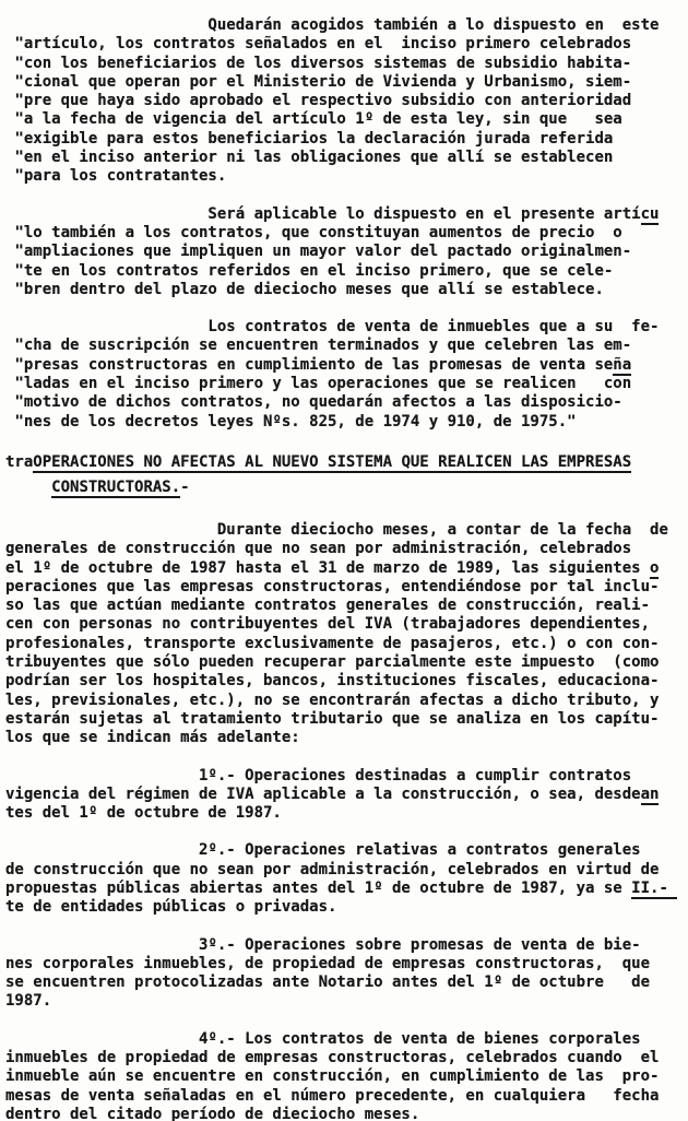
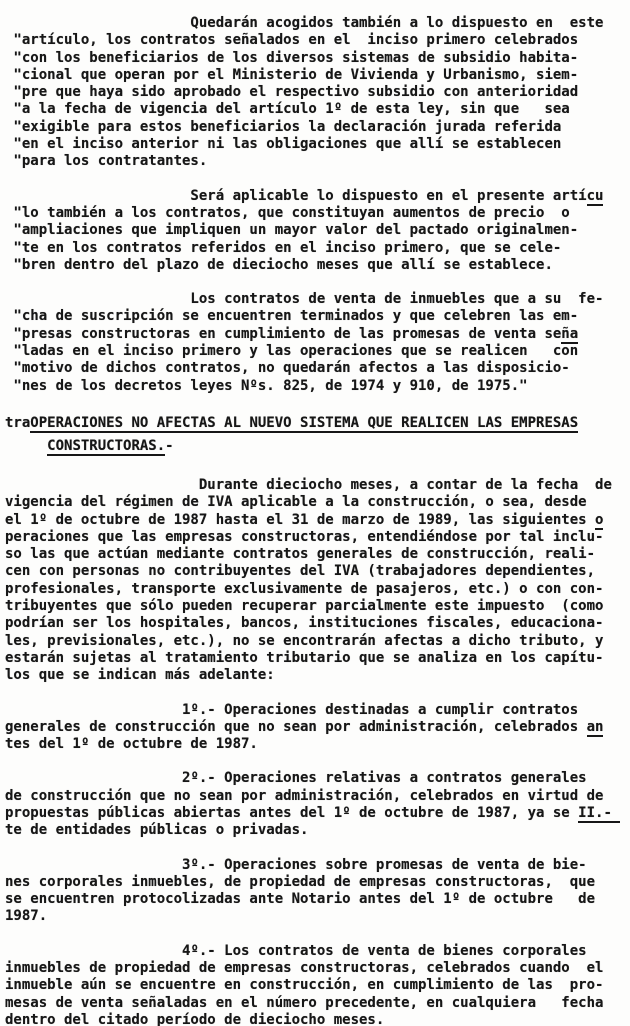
  Quedarán acogidos también a lo dispuesto en este
  "artículo, los contratos señalados en el inciso primero celebrados
  "con los beneficiarios de los diversos sistemas de subsidio habita-
  "cional que operan por el Ministerio de Vivienda y Urbanismo, siem-
  "pre que haya sido aprobado el respectivo subsidio con anterioridad
  "a la fecha de vigencia del artículo 1º de esta ley, sin que sea
  "exigible para estos beneficiarios la declaración jurada referida
  "en el inciso anterior ni las obligaciones que allí se establecen
  "para los contratantes.
  Será aplicable lo dispuesto en el presente artícu
  "lo también a los contratos, que constituyan aumentos de precio o
  "ampliaciones que impliquen un mayor valor del pactado originalmen-
  "te en los contratos referidos en el inciso primero, que se cele-
  "bren dentro del plazo de dieciocho meses que allí se establece.
  Los contratos de venta de inmuebles que a su fe-
  "cha de suscripción se encuentren terminados y que celebren las em-
  "presas constructoras en cumplimiento de las promesas de venta seña
  "ladas en el inciso primero y las operaciones que se realicen con
  "motivo de dichos contratos, no quedarán afectos a las disposicio-
  "nes de los decretos leyes Nºs. 825, de 1974 y 910, de 1975."
  traOPERACIONES NO AFECTAS AL NUEVO SISTEMA QUE REALICEN LAS EMPRESAS
  CONSTRUCTORAS.-
  Durante dieciocho meses, a contar de la fecha de
- generales de construcción que no sean por administración, celebrados
+ vigencia del régimen de IVA aplicable a la construcción, o sea, desde
  el 1º de octubre de 1987 hasta el 31 de marzo de 1989, las siguientes o
  peraciones que las empresas constructoras, entendiéndose por tal inclu-
  so las que actúan mediante contratos generales de construcción, reali-
  cen con personas no contribuyentes del IVA (trabajadores dependientes,
  profesionales, transporte exclusivamente de pasajeros, etc.) o con con-
  tribuyentes que sólo pueden recuperar parcialmente este impuesto (como
  podrían ser los hospitales, bancos, instituciones fiscales, educaciona-
  les, previsionales, etc.), no se encontrarán afectas a dicho tributo, y
  estarán sujetas al tratamiento tributario que se analiza en los capítu-
  los que se indican más adelante:
  1º.- Operaciones destinadas a cumplir contratos
- vigencia del régimen de IVA aplicable a la construcción, o sea, desdean
+ generales de construcción que no sean por administración, celebrados an
  tes del 1º de octubre de 1987.
  2º.- Operaciones relativas a contratos generales
  de construcción que no sean por administración, celebrados en virtud de
  propuestas públicas abiertas antes del 1º de octubre de 1987, ya se II.-
  te de entidades públicas o privadas.
  3º.- Operaciones sobre promesas de venta de bie-
  nes corporales inmuebles, de propiedad de empresas constructoras, que
  se encuentren protocolizadas ante Notario antes del 1º de octubre de
  1987.
  4º.- Los contratos de venta de bienes corporales
  inmuebles de propiedad de empresas constructoras, celebrados cuando el
  inmueble aún se encuentre en construcción, en cumplimiento de las pro-
  mesas de venta señaladas en el número precedente, en cualquiera fecha
  dentro del citado período de dieciocho meses.
